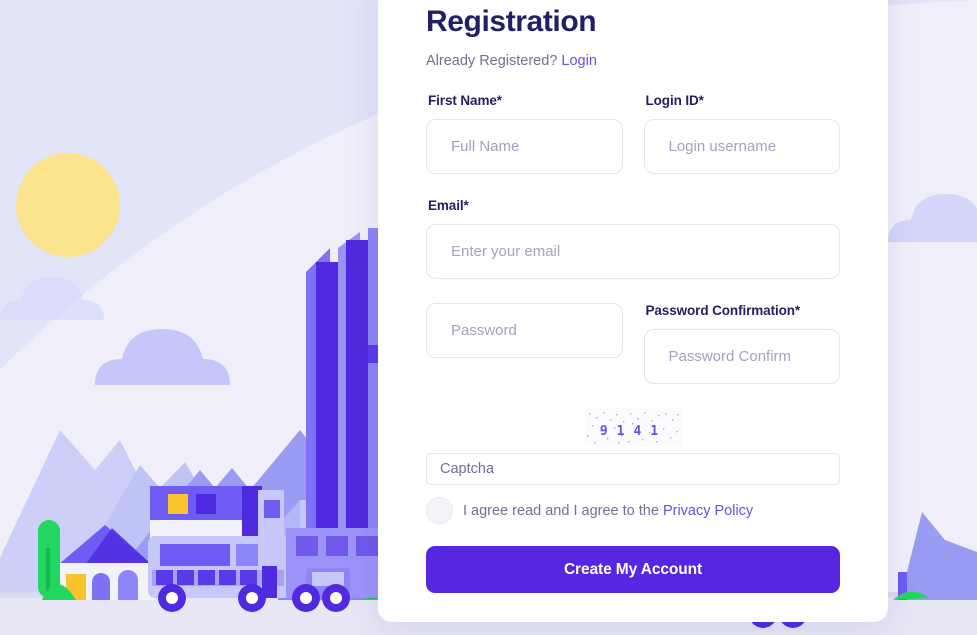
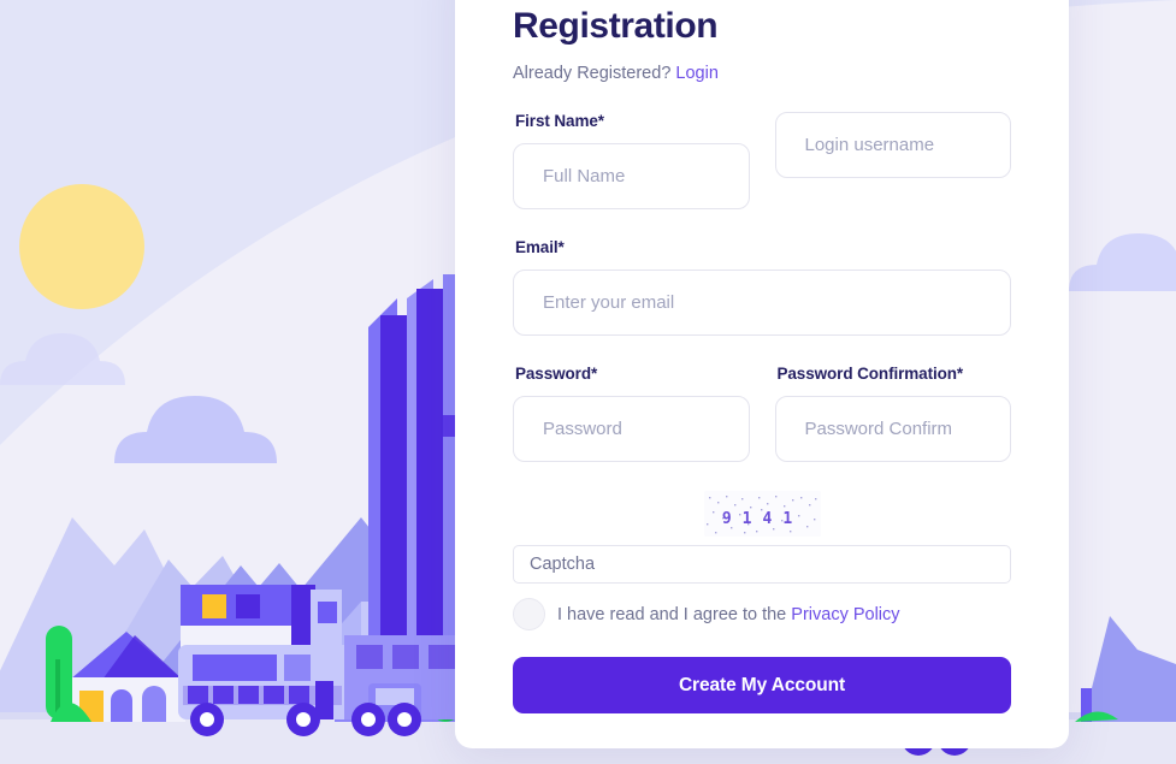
  Registration
  Already Registered? Login
  First Name*
  Full Name
- Login ID*
  Login username
  Email*
  Enter your email
+ Password*
  Password
  Password Confirmation*
  Password Confirm
  9141
  Captcha
- I agree read and I agree to the Privacy Policy
+ I have read and I agree to the Privacy Policy
  Create My Account
